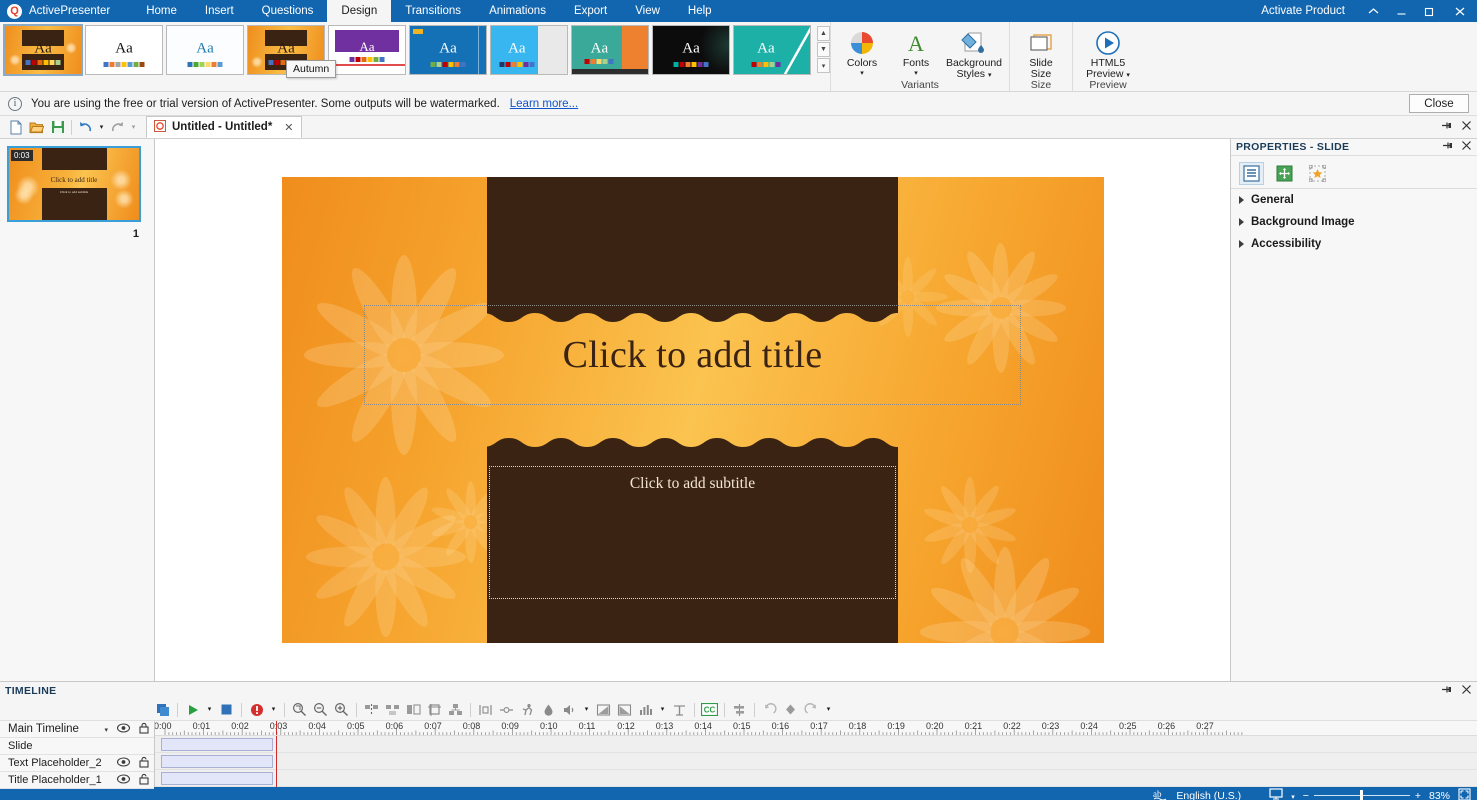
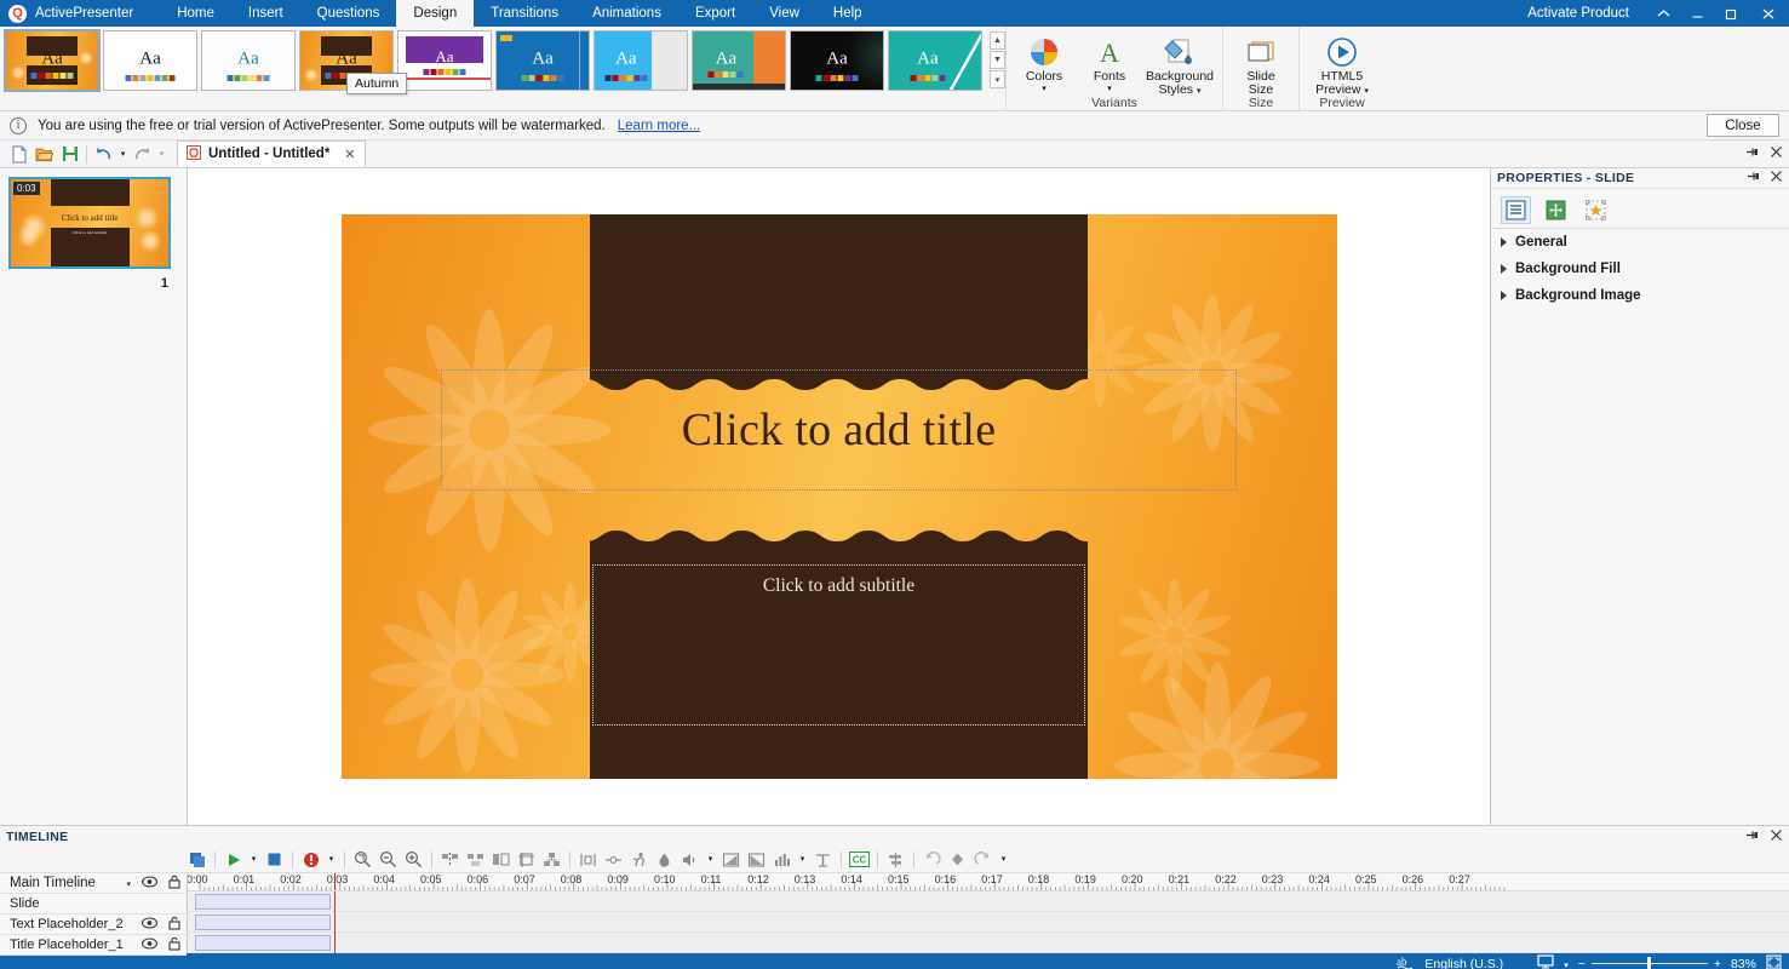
  Q
  ActivePresenter
  Home
  Insert
  Questions
  Design
  Transitions
  Animations
  Export
  View
  Help
  Activate Product
  Aa
  Aa
  Aa
  Aa
  Aa
  Aa
  Aa
  Aa
  Aa
  Aa
  Autumn
  Colors
  A
  Fonts
  Background
  Styles
  Variants
  Slide
  Size
  Size
  HTML5
  Preview
  Preview
  i
  You are using the free or trial version of ActivePresenter. Some outputs will be watermarked.
  Learn more...
  Close
  Untitled - Untitled*
  ✕
  0:03
  Click to add title
  1
  Click to add title
  Click to add subtitle
  PROPERTIES - SLIDE
  General
+ Background Fill
  Background Image
- Accessibility
  TIMELINE
  CC
  Main Timeline
  Slide
  Text Placeholder_2
  Title Placeholder_1
  0:00
  0:01
  0:02
  003
  0:04
  0:05
  0:06
  0:07
  0:08
  0:09
  0:10
  0:11
  0:12
  0:13
  0:14
  0:15
  0:16
  0:17
  0:18
  0:19
  0:20
  0:21
  0:22
  0:23
  0:24
  0:25
  0:26
  0:27
  ab
  English (U.S.)
  −
  +
  83%
